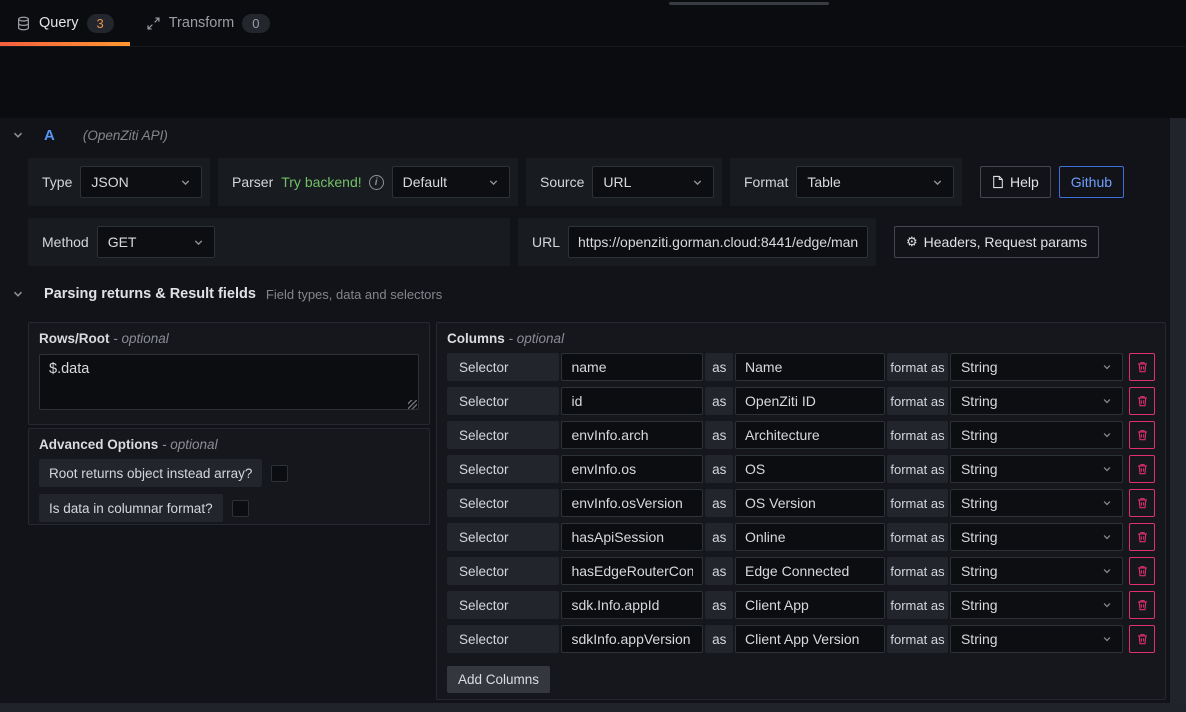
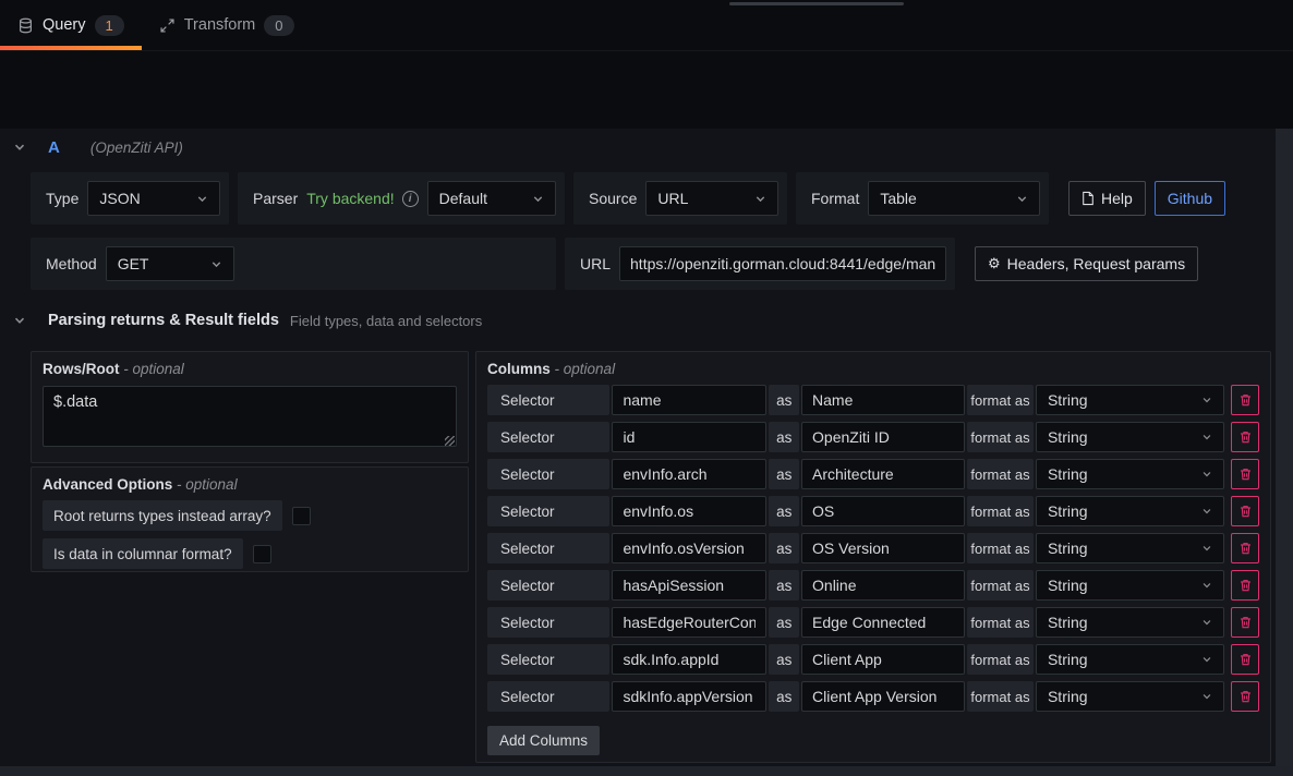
  Query
- 3
+ 1
  Transform
  0
  A
  (OpenZiti API)
  Type
  JSON
  Parser
  Try backend!
  i
  Default
  Source
  URL
  Format
  Table
  Help
  Github
  Method
  GET
  URL
  ⚙
  Headers, Request params
  Parsing returns & Result fields
  Field types, data and selectors
  Rows/Root - optional
  $.data
  Advanced Options - optional
- Root returns object instead array?
+ Root returns types instead array?
  Is data in columnar format?
  Columns - optional
  Selector
  name
  as
  Name
  format as
  String
  Selector
  id
  as
  OpenZiti ID
  format as
  String
  Selector
  envInfo.arch
  as
  Architecture
  format as
  String
  Selector
  envInfo.os
  as
  OS
  format as
  String
  Selector
  envInfo.osVersion
  as
  OS Version
  format as
  String
  Selector
  hasApiSession
  as
  Online
  format as
  String
  Selector
  hasEdgeRouterCon
  as
  Edge Connected
  format as
  String
  Selector
  sdk.Info.appId
  as
  Client App
  format as
  String
  Selector
  sdkInfo.appVersion
  as
  Client App Version
  format as
  String
  Add Columns
